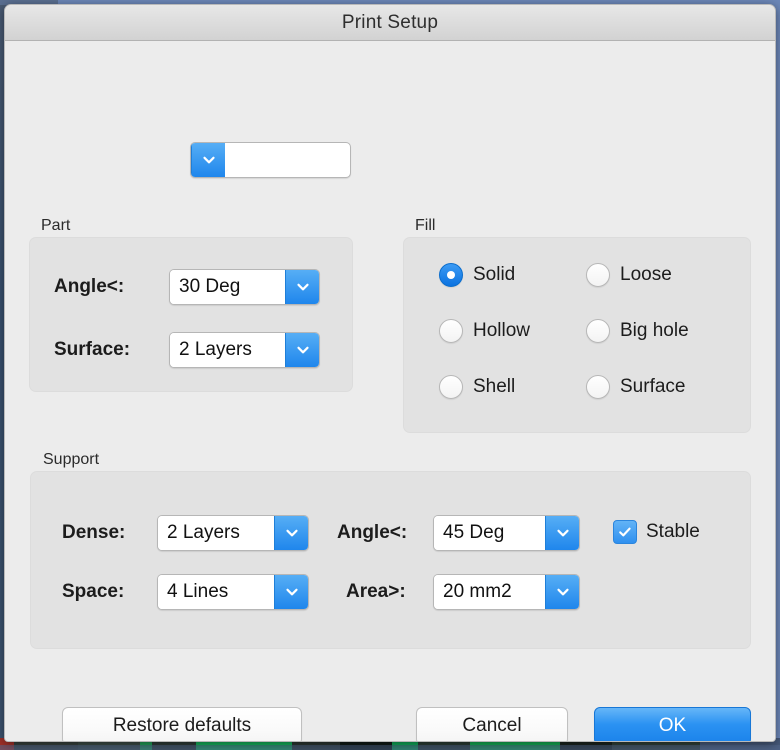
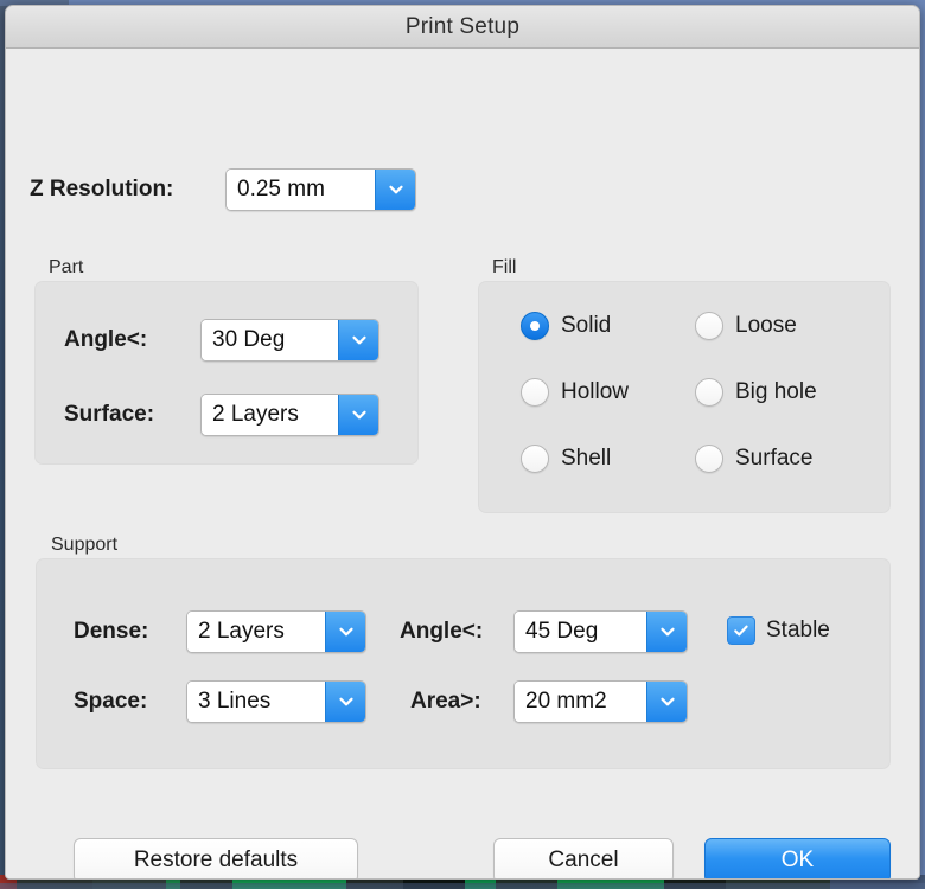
  Print Setup
+ Z Resolution:
+ 0.25 mm
  Part
  Angle<:
  30 Deg
  Surface:
  2 Layers
  Fill
  Solid
  Loose
  Hollow
  Big hole
  Shell
  Surface
  Support
  Dense:
  2 Layers
  Space:
- 4 Lines
+ 3 Lines
  Angle<:
  45 Deg
  Area>:
  20 mm2
  Stable
  Restore defaults
  Cancel
  OK
